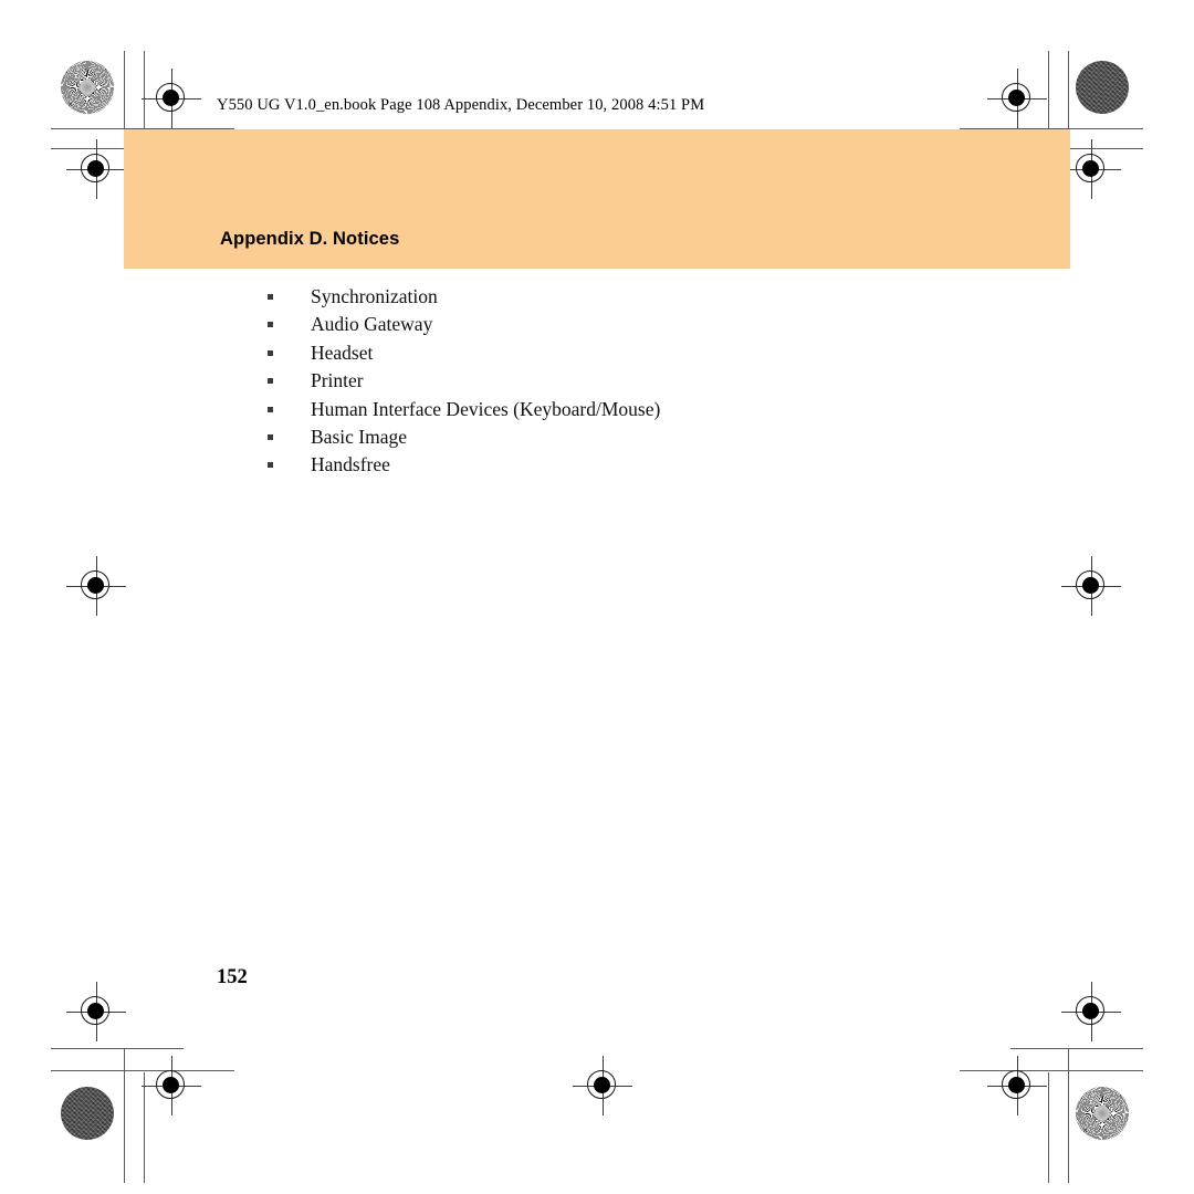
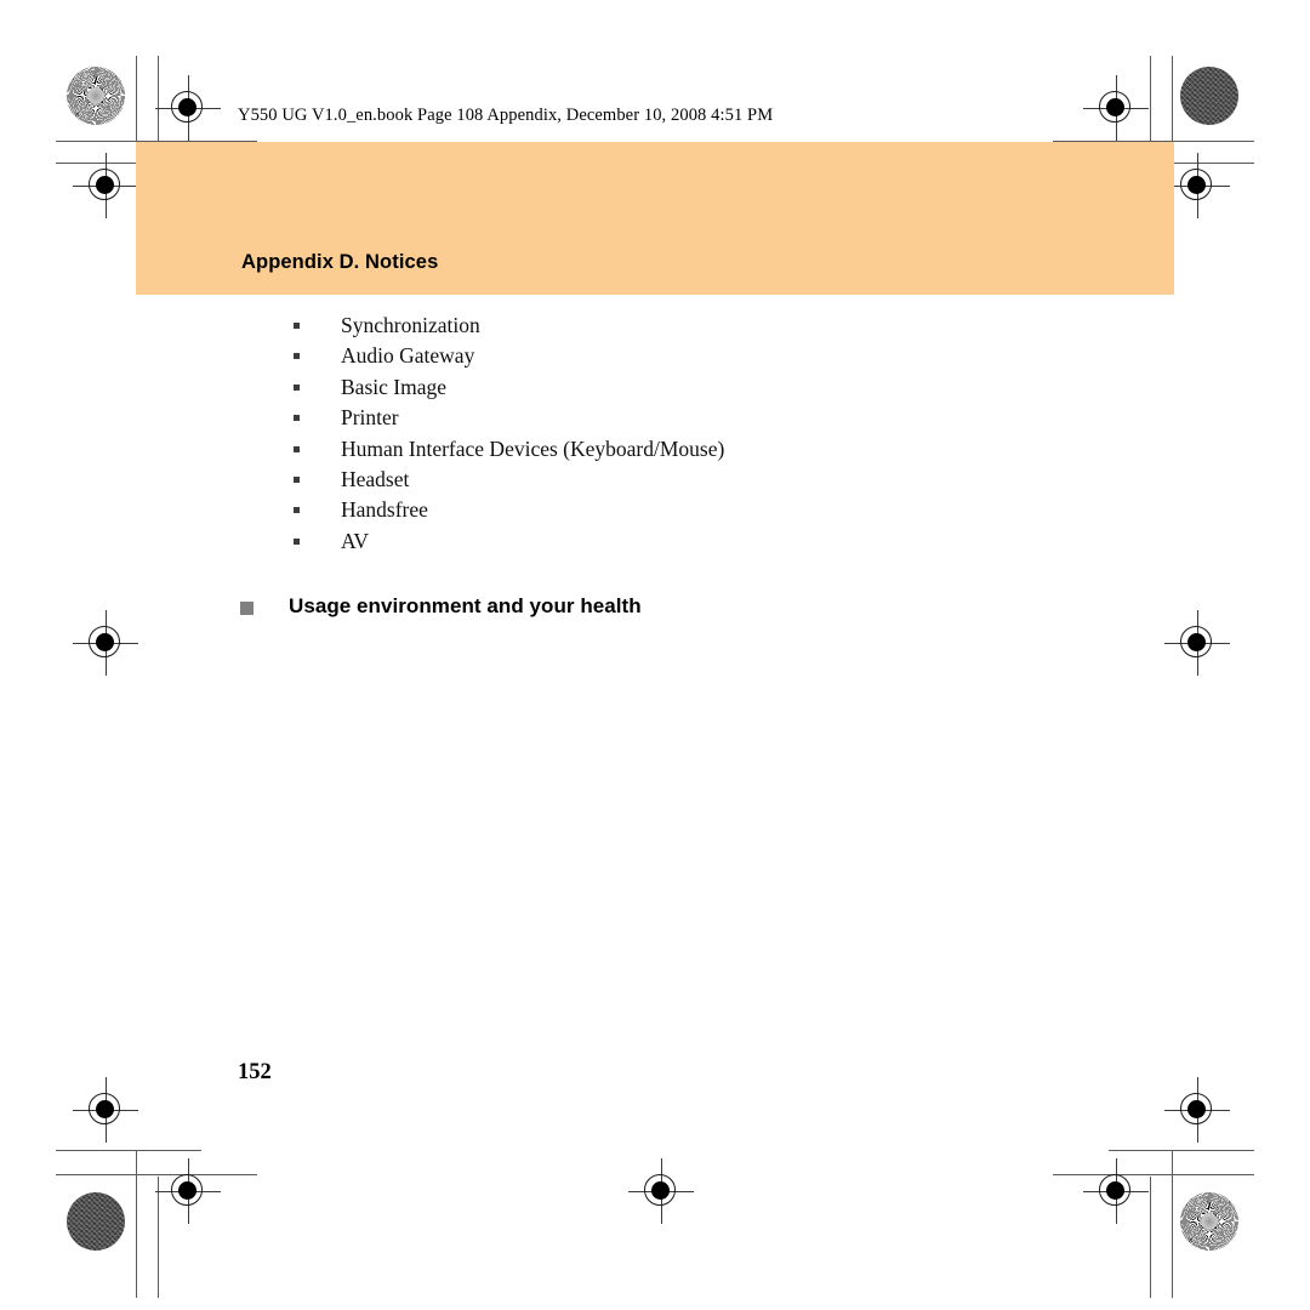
  Y550 UG V1.0_en.book Page 108 Appendix, December 10, 2008 4:51 PM
  Appendix D. Notices
  Synchronization
  Audio Gateway
- Headset
+ Basic Image
  Printer
  Human Interface Devices (Keyboard/Mouse)
- Basic Image
+ Headset
  Handsfree
+ AV
+ Usage environment and your health
  152
